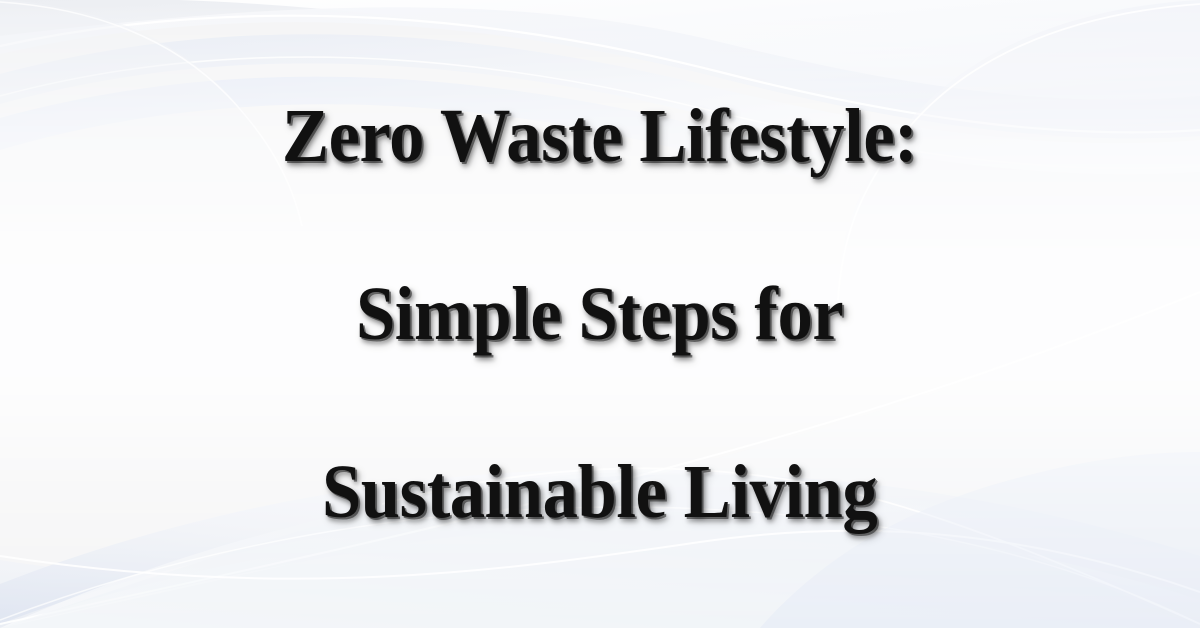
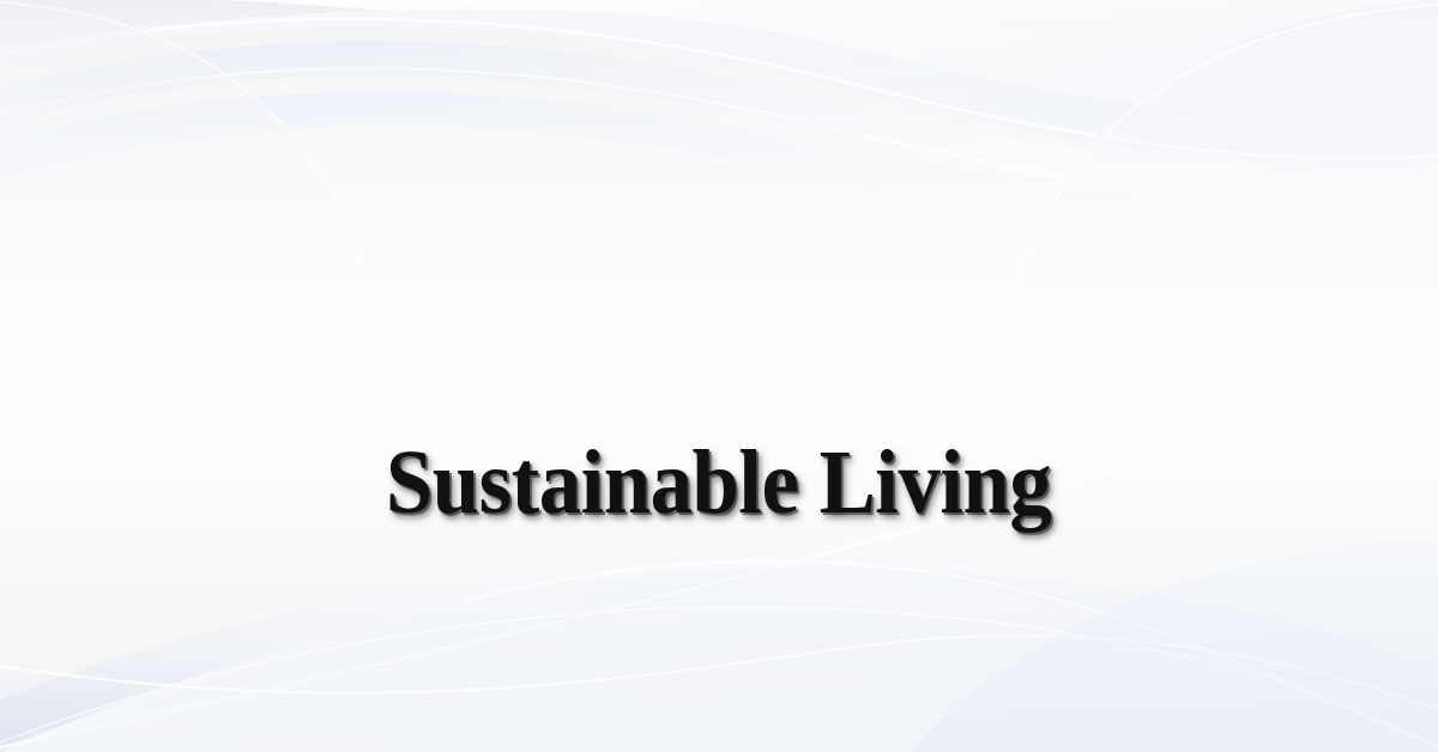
- Zero Waste Lifestyle:
- Simple Steps for
  Sustainable Living
